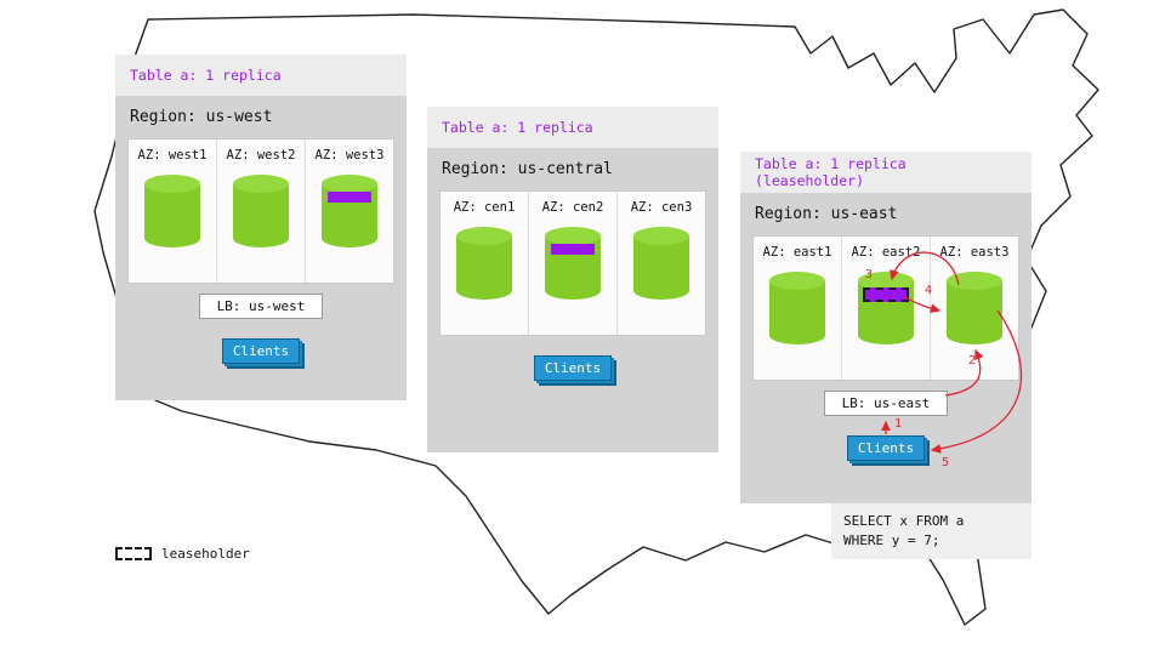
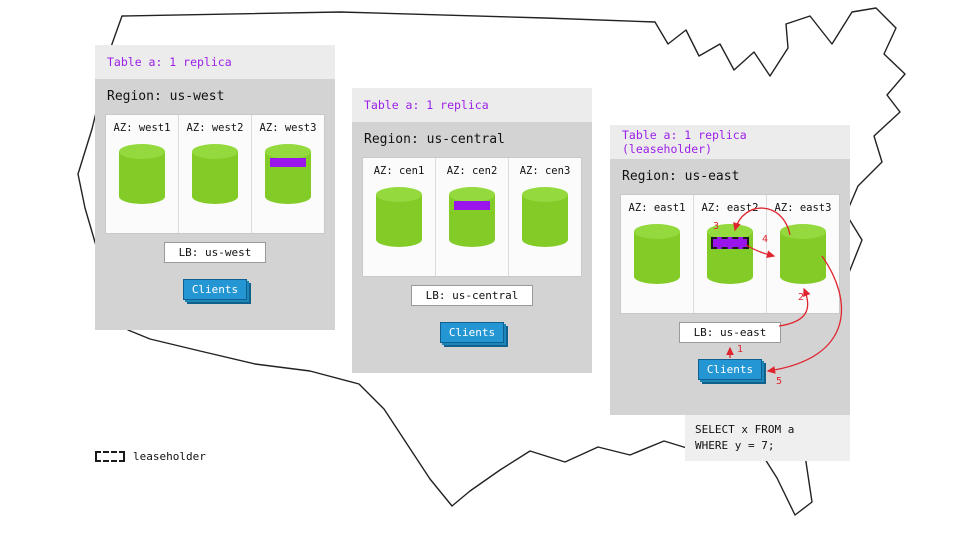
  Table a: 1 replica
  Region: us-west
  AZ: west1
  AZ: west2
  AZ: west3
  LB: us-west
  Clients
  Table a: 1 replica
  Region: us-central
  AZ: cen1
  AZ: cen2
  AZ: cen3
+ LB: us-central
  Clients
  Table a: 1 replica (leaseholder)
  Region: us-east
  AZ: east1
  AZ: east2
  AZ: east3
  LB: us-east
  Clients
  SELECT x FROM a
  WHERE y = 7;
  leaseholder
  1
  2
  3
  4
  5
